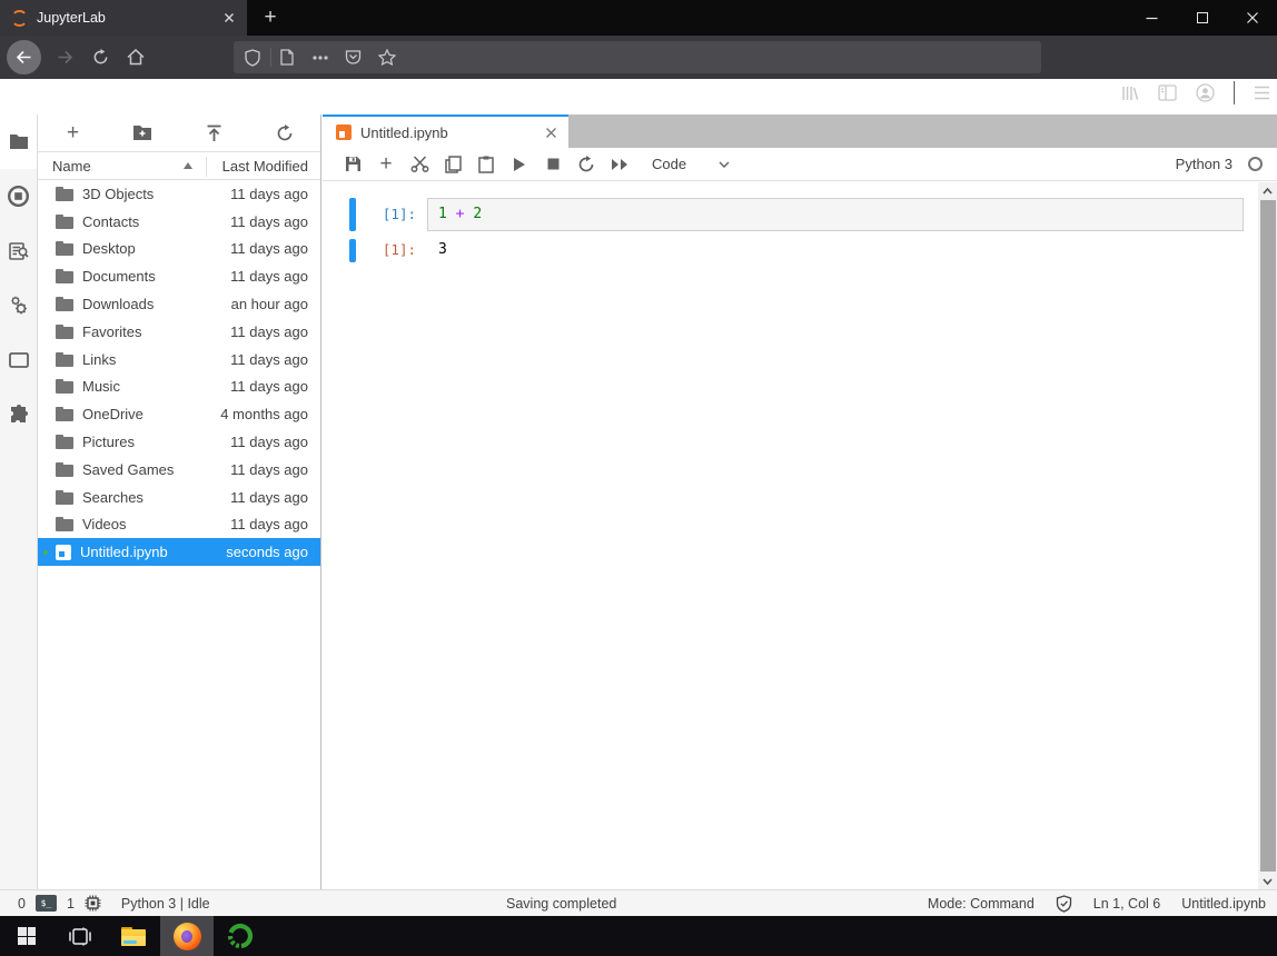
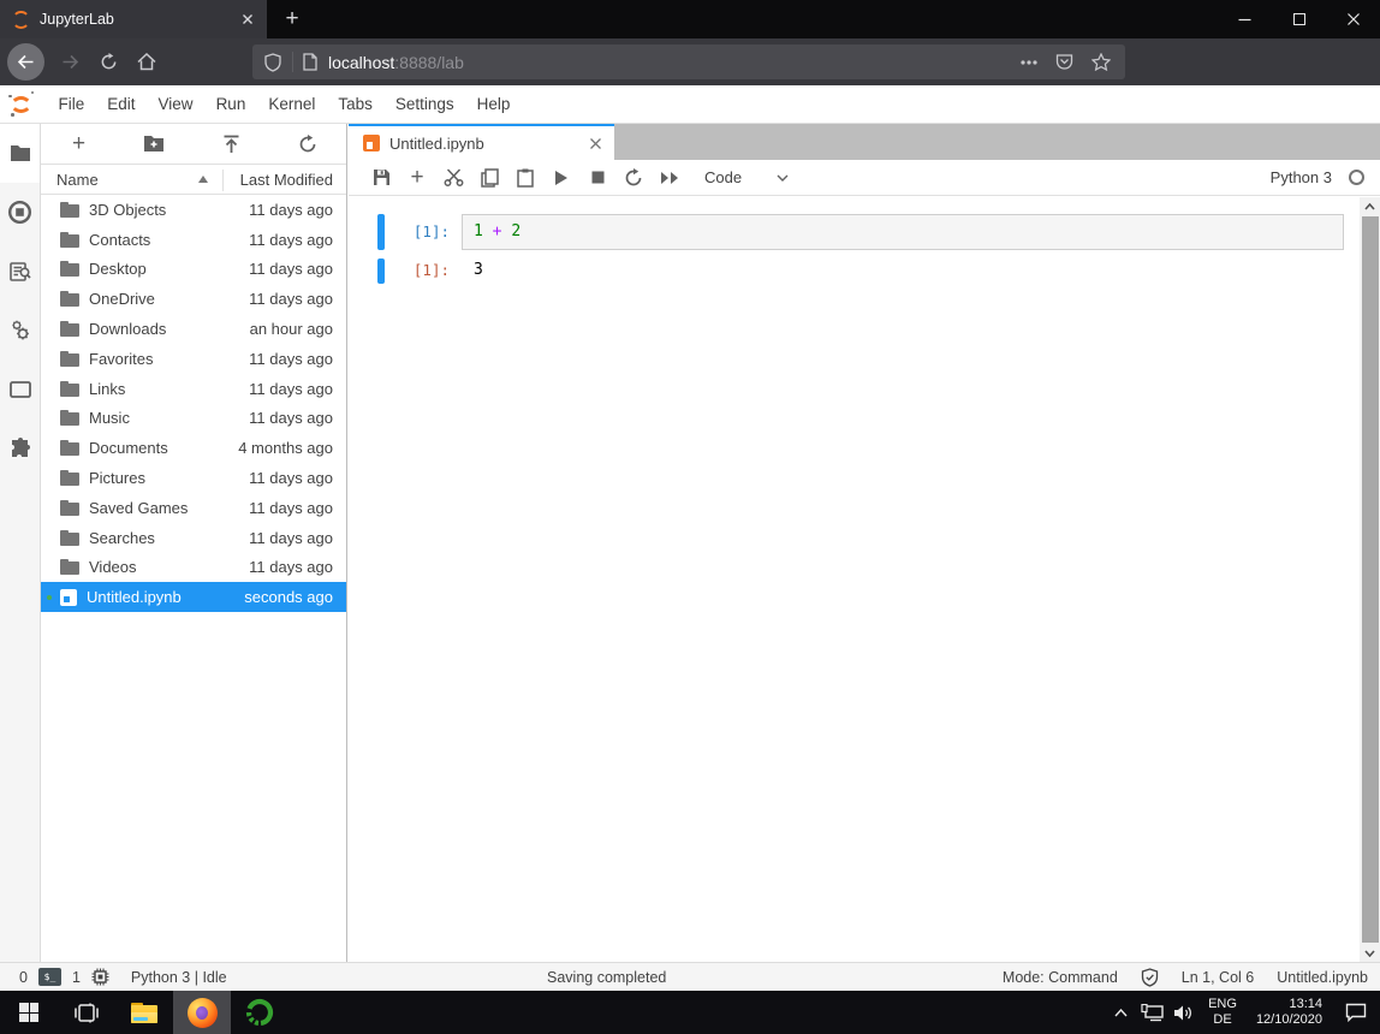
  JupyterLab
  +
+ localhost:8888/lab
+ File
+ Edit
+ View
+ Run
+ Kernel
+ Tabs
+ Settings
+ Help
  +
  Name
  Last Modified
  3D Objects
  11 days ago
  Contacts
  11 days ago
  Desktop
  11 days ago
- Documents
+ OneDrive
  11 days ago
  Downloads
  an hour ago
  Favorites
  11 days ago
  Links
  11 days ago
  Music
  11 days ago
- OneDrive
+ Documents
  4 months ago
  Pictures
  11 days ago
  Saved Games
  11 days ago
  Searches
  11 days ago
  Videos
  11 days ago
  Untitled.ipynb
  seconds ago
  Untitled.ipynb
  +
  Code
  Python 3
  [1]:
  1 + 2
  [1]:
  3
  0
  $_
  1
  Python 3 | Idle
  Saving completed
  Mode: Command
  Ln 1, Col 6
  Untitled.ipynb
+ ENG
+ DE
+ 13:14
+ 12/10/2020
